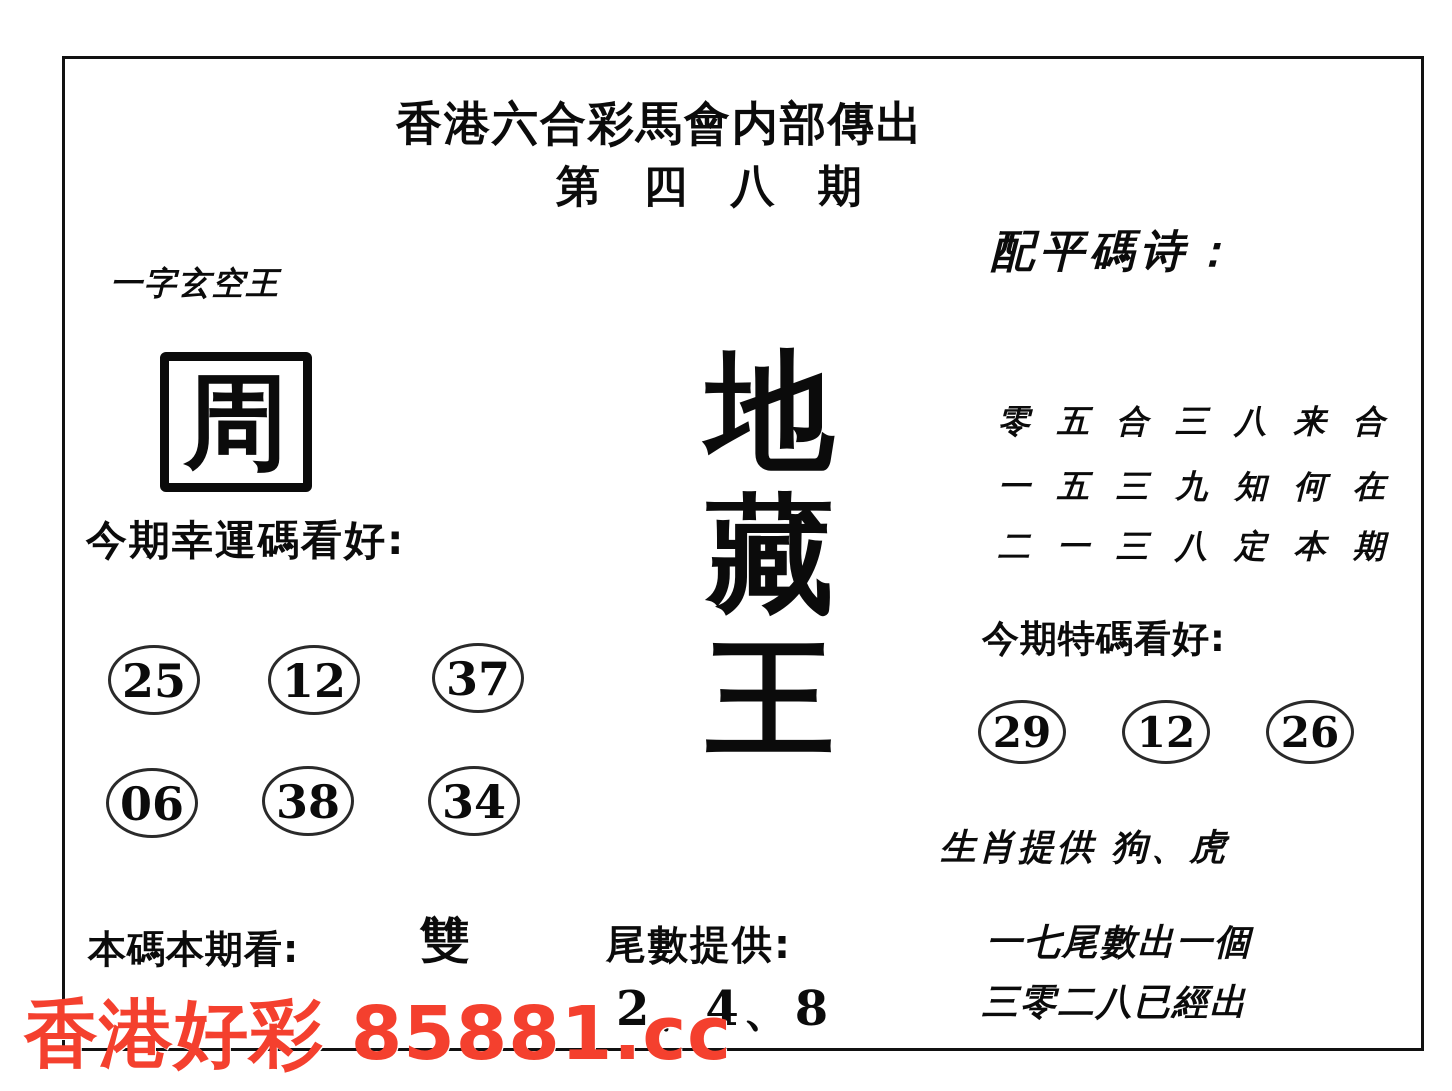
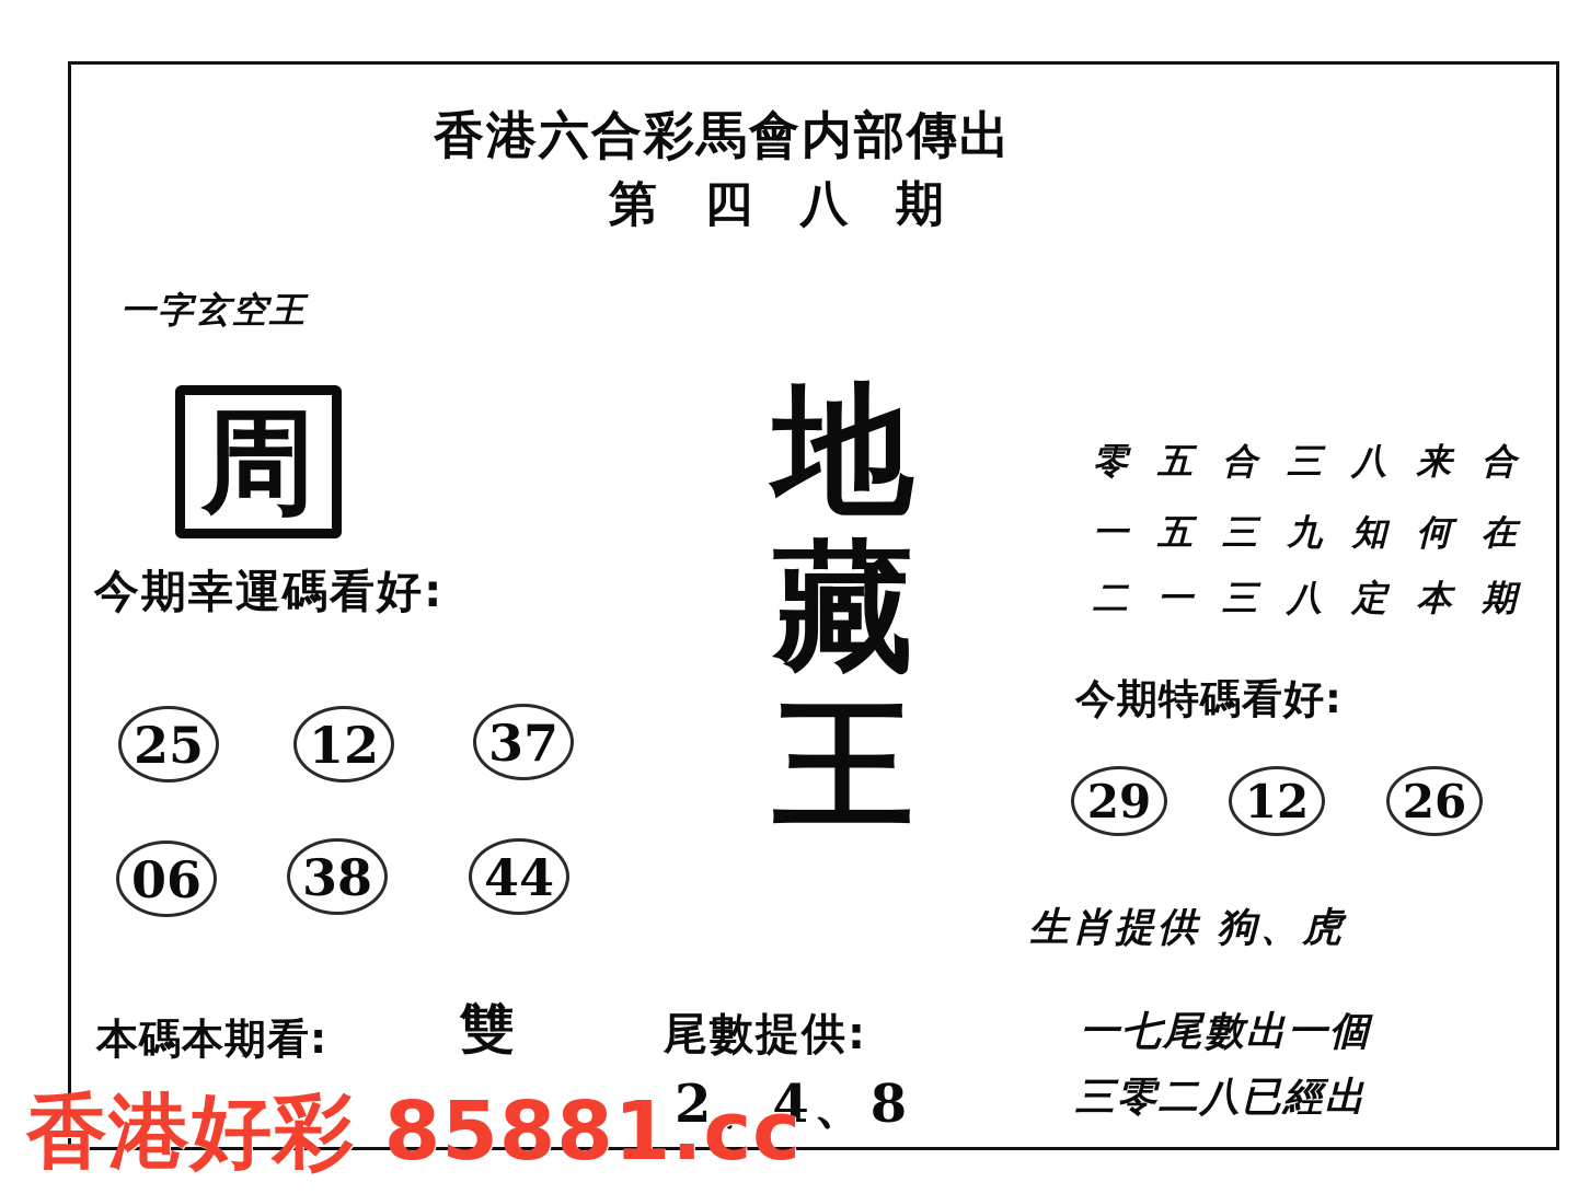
  香港六合彩馬會内部傳出
  第 四 八 期
  一字玄空王
  周
  今期幸運碼看好:
  25
  12
  37
  06
  38
- 34
+ 44
  本碼本期看:
  雙
  地
  藏
  王
  尾數提供:
  2、4、8
- 配平碼诗：
  零 五 合 三 八 来 合
  一 五 三 九 知 何 在
  二 一 三 八 定 本 期
  今期特碼看好:
  29
  12
  26
  生肖提供 狗、虎
  一七尾數出一個
  三零二八已經出
  香港好彩 85881.cc
